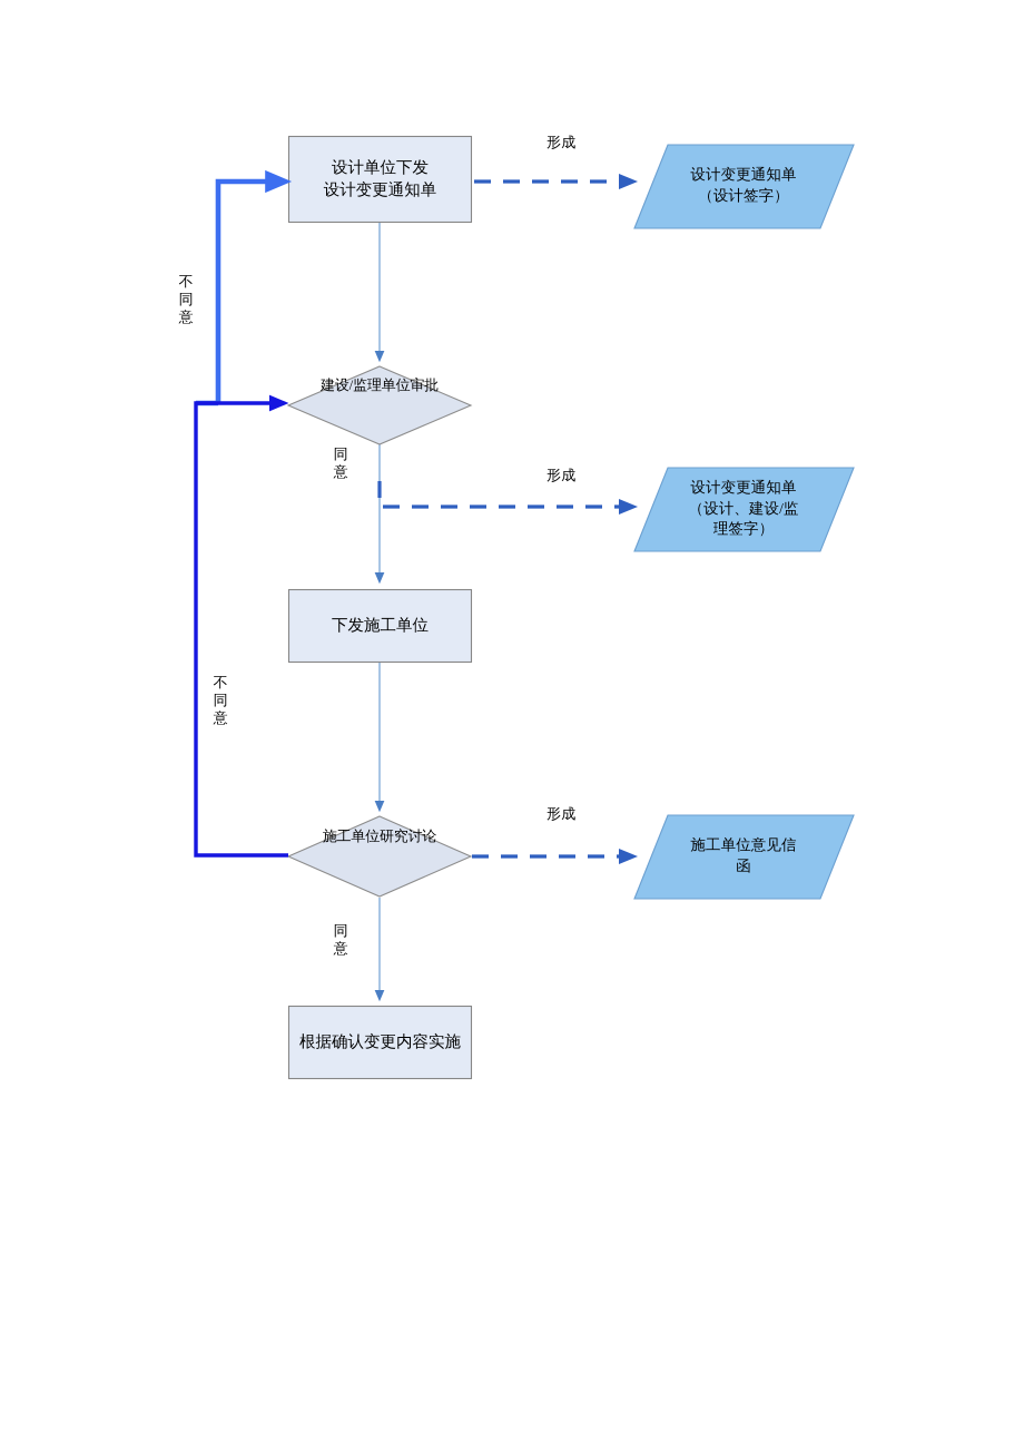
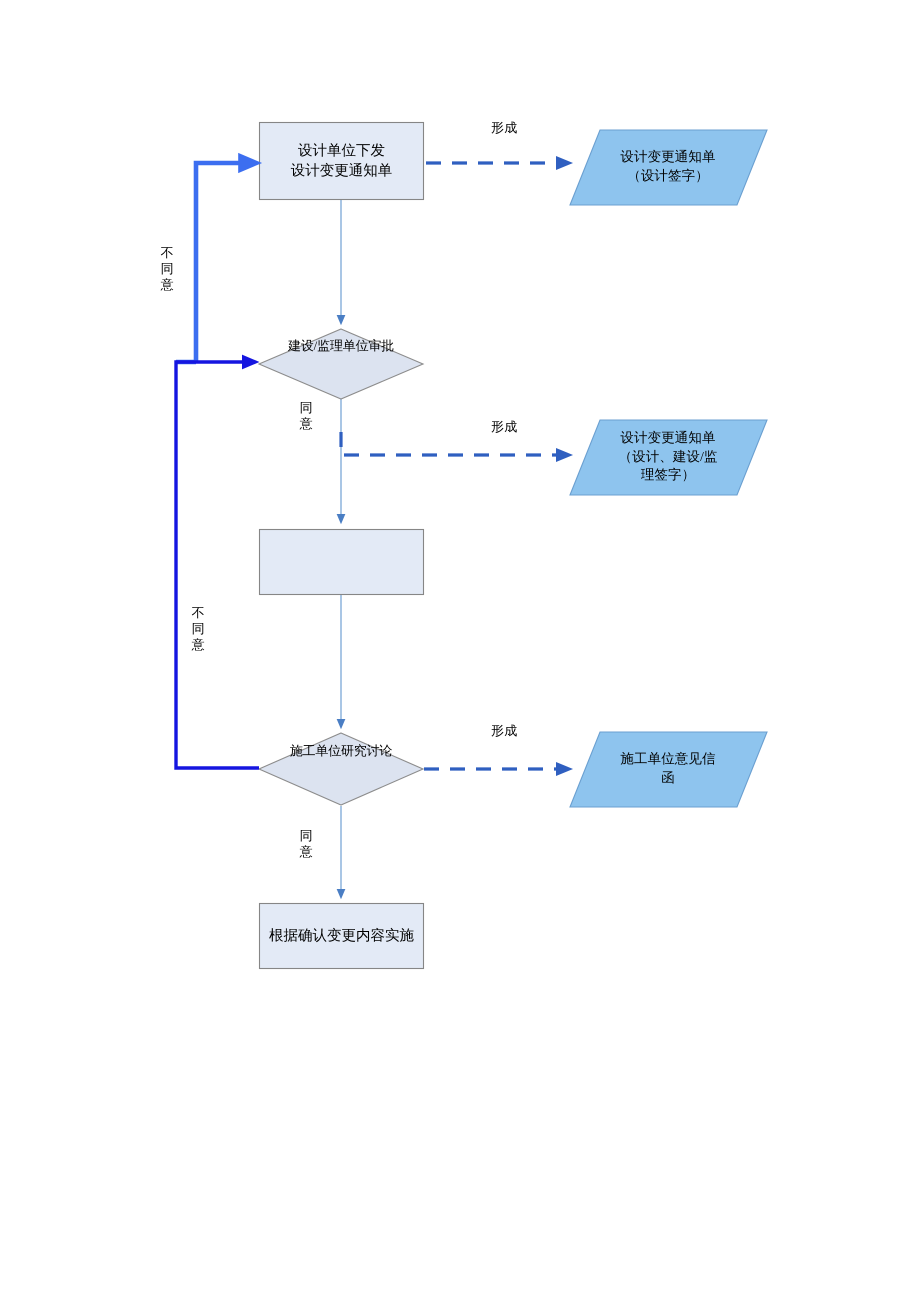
  设计单位下发
  设计变更通知单
  建设/监理单位审批
- 下发施工单位
  施工单位研究讨论
  根据确认变更内容实施
  设计变更通知单
  （设计签字）
  设计变更通知单
  （设计、建设/监
  理签字）
  施工单位意见信
  函
  形成
  形成
  形成
  不同意
  同意
  不同意
  同意
